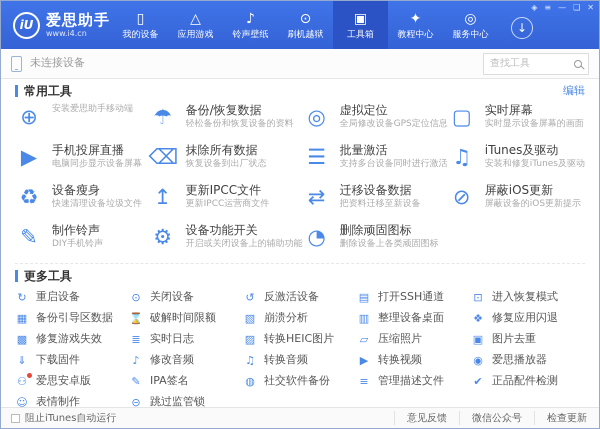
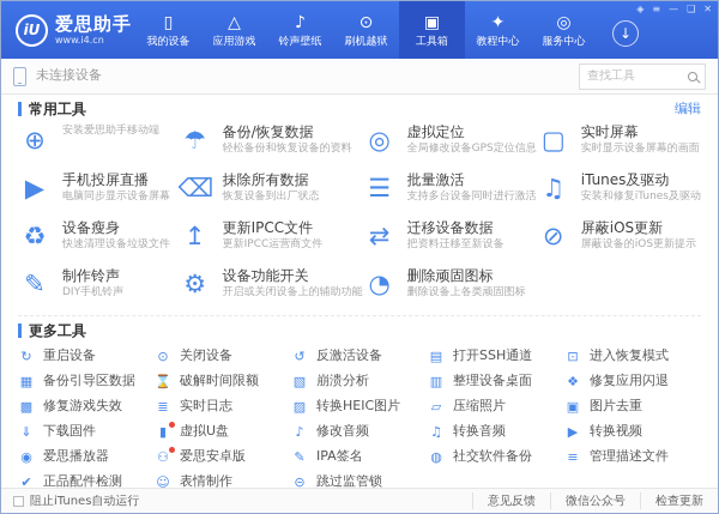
  iU
  爱思助手
  www.i4.cn
  ▯
  我的设备
  △
  应用游戏
  ♪
  铃声壁纸
  ⊙
  刷机越狱
  ▣
  工具箱
  ✦
  教程中心
  ◎
  服务中心
  ↓
  ◈
  ≡
  —
  ❑
  ✕
  未连接设备
  查找工具
  常用工具
  编辑
  ⊕
  安装爱思助手移动端
  ☂
  备份/恢复数据
  轻松备份和恢复设备的资料
  ◎
  虚拟定位
  全局修改设备GPS定位信息
  ▢
  实时屏幕
  实时显示设备屏幕的画面
  ▶
  手机投屏直播
  电脑同步显示设备屏幕
  ⌫
  抹除所有数据
  恢复设备到出厂状态
  ☰
  批量激活
  支持多台设备同时进行激活
  ♫
  iTunes及驱动
  安装和修复iTunes及驱动
  ♻
  设备瘦身
  快速清理设备垃圾文件
  ↥
  更新IPCC文件
  更新IPCC运营商文件
  ⇄
  迁移设备数据
  把资料迁移至新设备
  ⊘
  屏蔽iOS更新
  屏蔽设备的iOS更新提示
  ✎
  制作铃声
  DIY手机铃声
  ⚙
  设备功能开关
  开启或关闭设备上的辅助功能
  ◔
  删除顽固图标
  删除设备上各类顽固图标
  更多工具
  ↻
  重启设备
  ⊙
  关闭设备
  ↺
  反激活设备
  ▤
  打开SSH通道
  ⊡
  进入恢复模式
  ▦
  备份引导区数据
  ⌛
  破解时间限额
  ▧
  崩溃分析
  ▥
  整理设备桌面
  ❖
  修复应用闪退
  ▩
  修复游戏失效
  ≣
  实时日志
  ▨
  转换HEIC图片
  ▱
  压缩照片
  ▣
  图片去重
  ⇓
  下载固件
+ ▮
+ 虚拟U盘
  ♪
  修改音频
  ♫
  转换音频
  ▶
  转换视频
  ◉
  爱思播放器
  ⚇
  爱思安卓版
  ✎
  IPA签名
  ◍
  社交软件备份
  ≡
  管理描述文件
  ✔
  正品配件检测
  ☺
  表情制作
  ⊝
  跳过监管锁
  阻止iTunes自动运行
  意见反馈
  微信公众号
  检查更新
